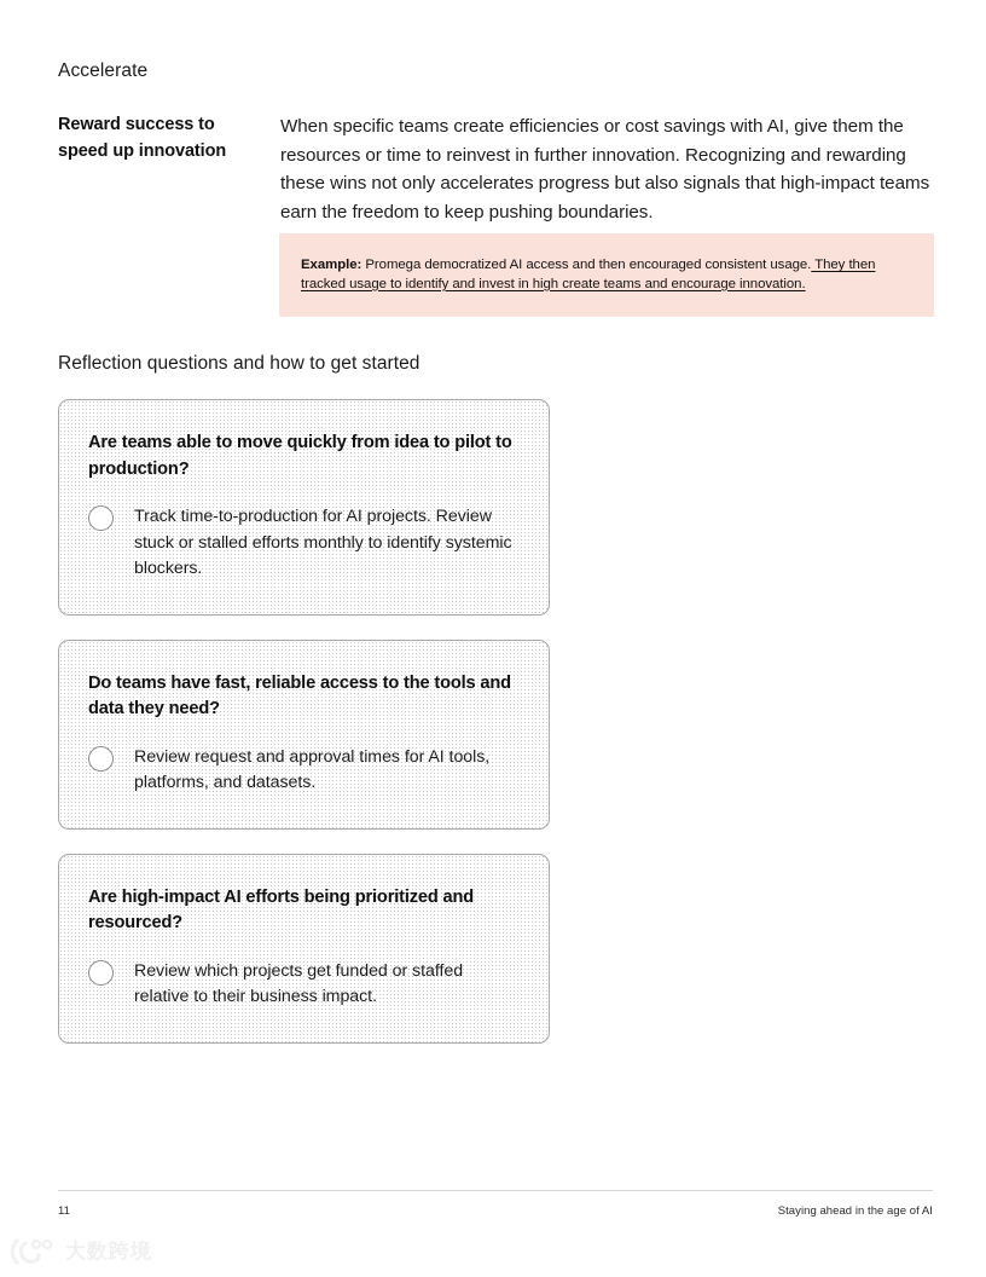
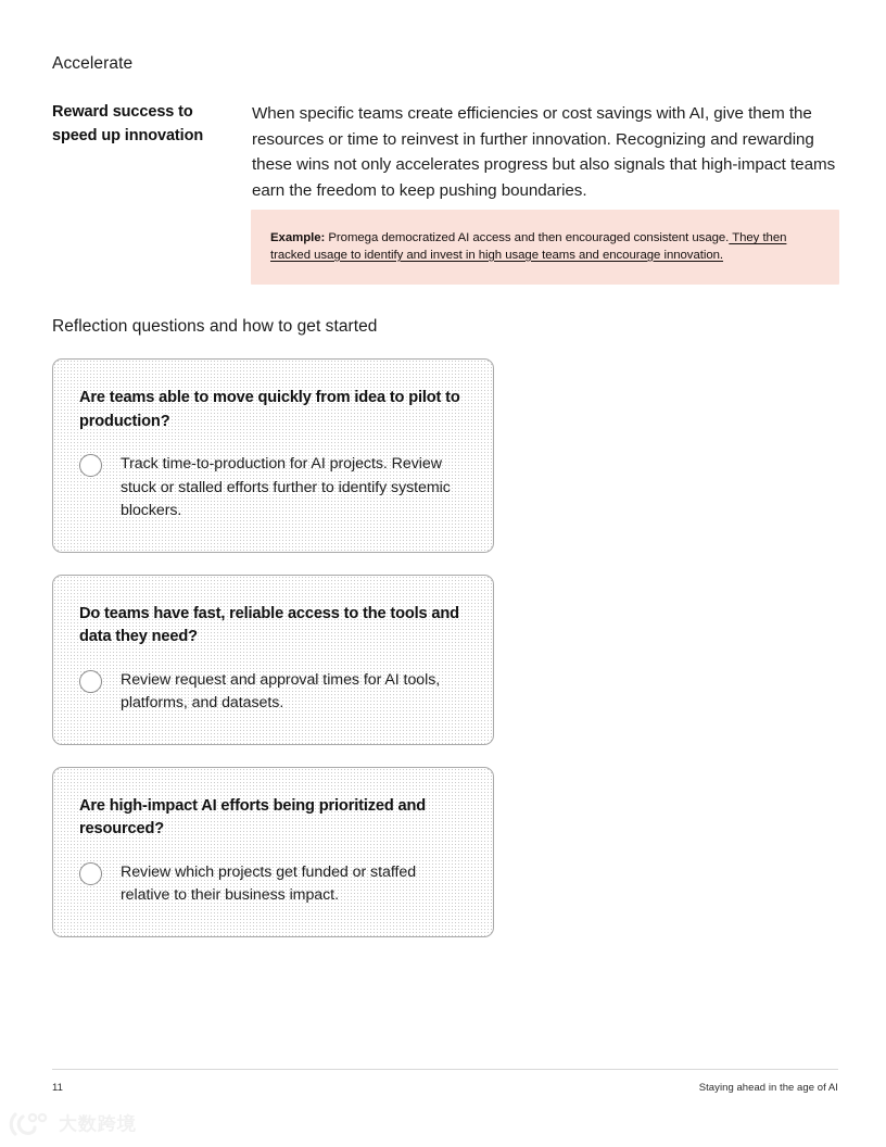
  Accelerate
  Reward success to speed up innovation
  When specific teams create efficiencies or cost savings with AI, give them the resources or time to reinvest in further innovation. Recognizing and rewarding these wins not only accelerates progress but also signals that high-impact teams earn the freedom to keep pushing boundaries.
- Example: Promega democratized AI access and then encouraged consistent usage. They then tracked usage to identify and invest in high create teams and encourage innovation.
+ Example: Promega democratized AI access and then encouraged consistent usage. They then tracked usage to identify and invest in high usage teams and encourage innovation.
  Reflection questions and how to get started
  Are teams able to move quickly from idea to pilot to production?
- Track time-to-production for AI projects. Review stuck or stalled efforts monthly to identify systemic blockers.
+ Track time-to-production for AI projects. Review stuck or stalled efforts further to identify systemic blockers.
  Do teams have fast, reliable access to the tools and data they need?
  Review request and approval times for AI tools, platforms, and datasets.
  Are high-impact AI efforts being prioritized and resourced?
  Review which projects get funded or staffed relative to their business impact.
  11
  Staying ahead in the age of AI
